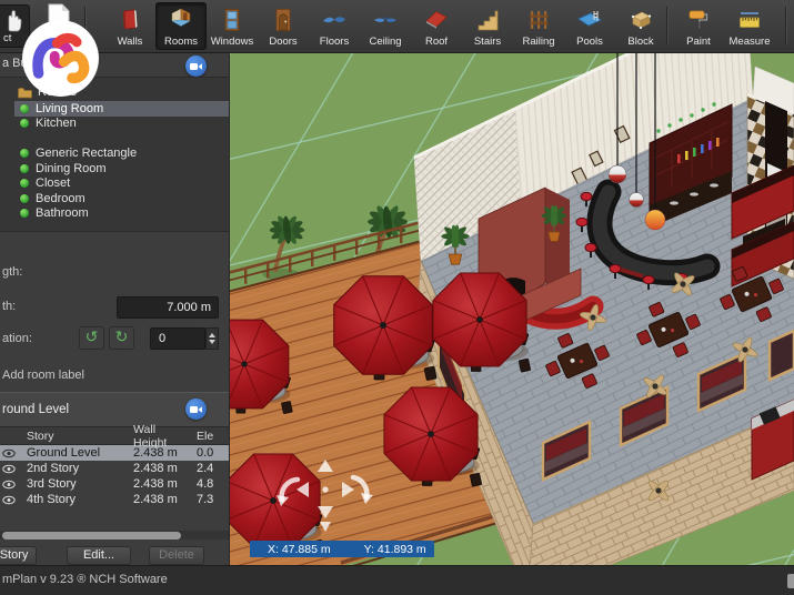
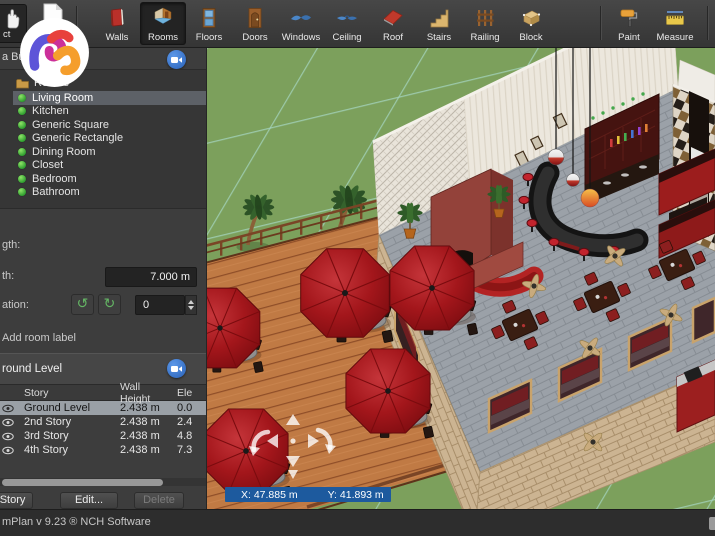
  ct
  Walls
  Rooms
- Windows
+ Floors
  Doors
- Floors
+ Windows
  Ceiling
  Roof
  Stairs
  Railing
- Pools
  Block
  Paint
  Measure
  Living Room
  Kitchen
+ Generic Square
  Generic Rectangle
  Dining Room
  Closet
  Bedroom
  Bathroom
  gth:
  th:
  7.000 m
  ation:
  ↺
  ↻
  0
  Add room label
  round Level
  Story
  Wall Height
  Ele
  Ground Level
  2.438 m
  0.0
  2nd Story
  2.438 m
  2.4
  3rd Story
  2.438 m
  4.8
  4th Story
  2.438 m
  7.3
  Story
  Edit...
  Delete
  X: 47.885 m
  Y: 41.893 m
  mPlan v 9.23 ® NCH Software
